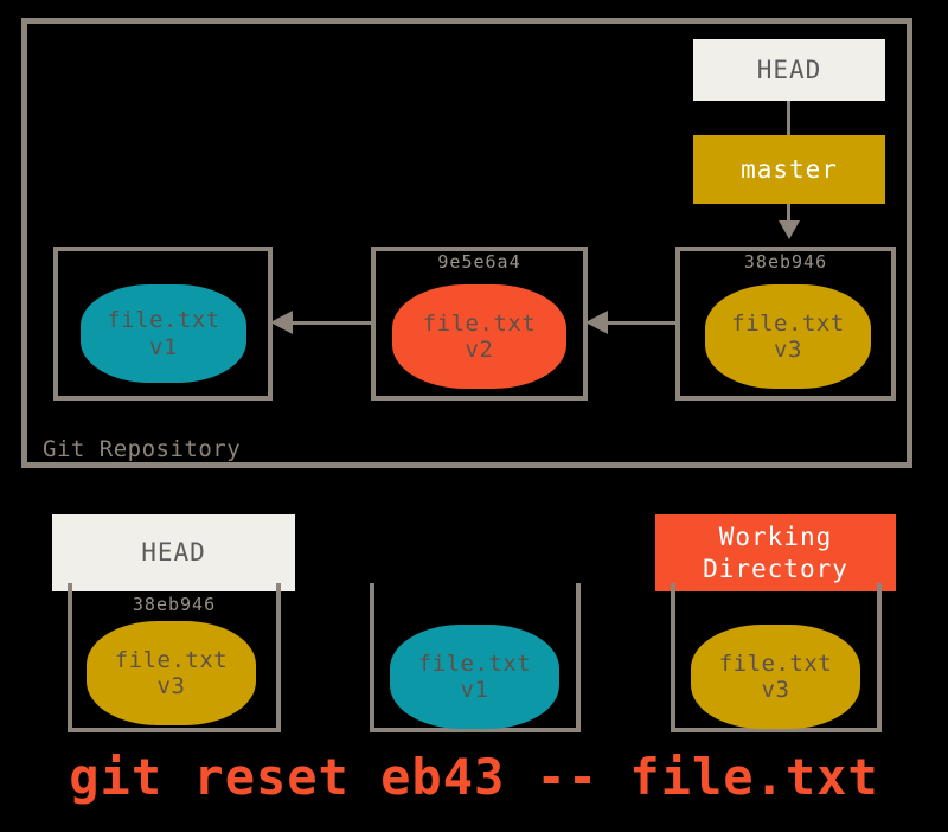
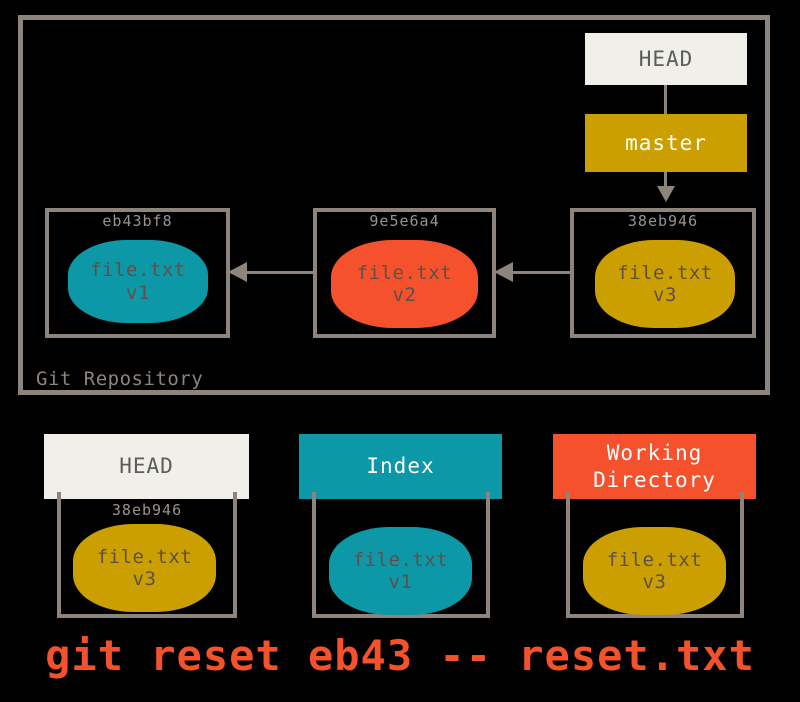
  Git Repository
  HEAD
  master
+ eb43bf8
  file.txt
  v1
  9e5e6a4
  file.txt
  v2
  38eb946
  file.txt
  v3
  HEAD
  38eb946
  file.txt
  v3
+ Index
  file.txt
  v1
  Working
  Directory
  file.txt
  v3
- git reset eb43 -- file.txt
+ git reset eb43 -- reset.txt
